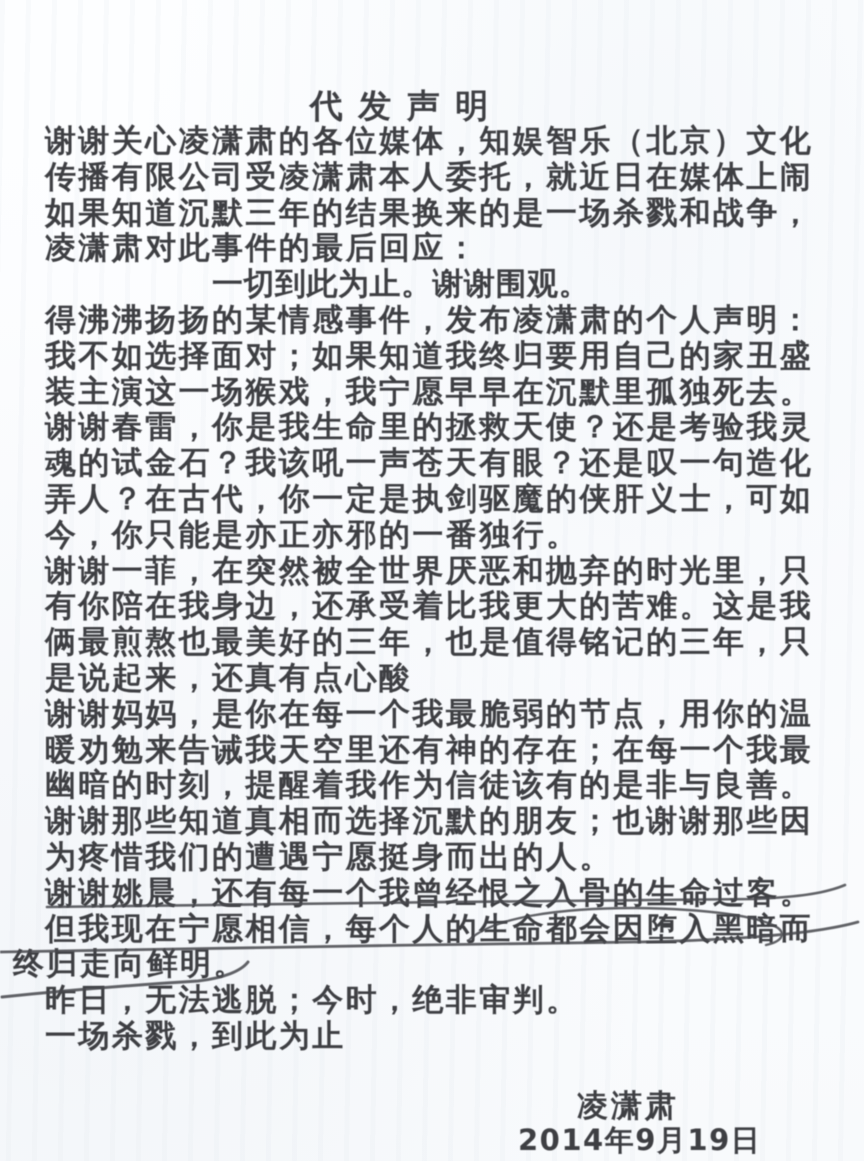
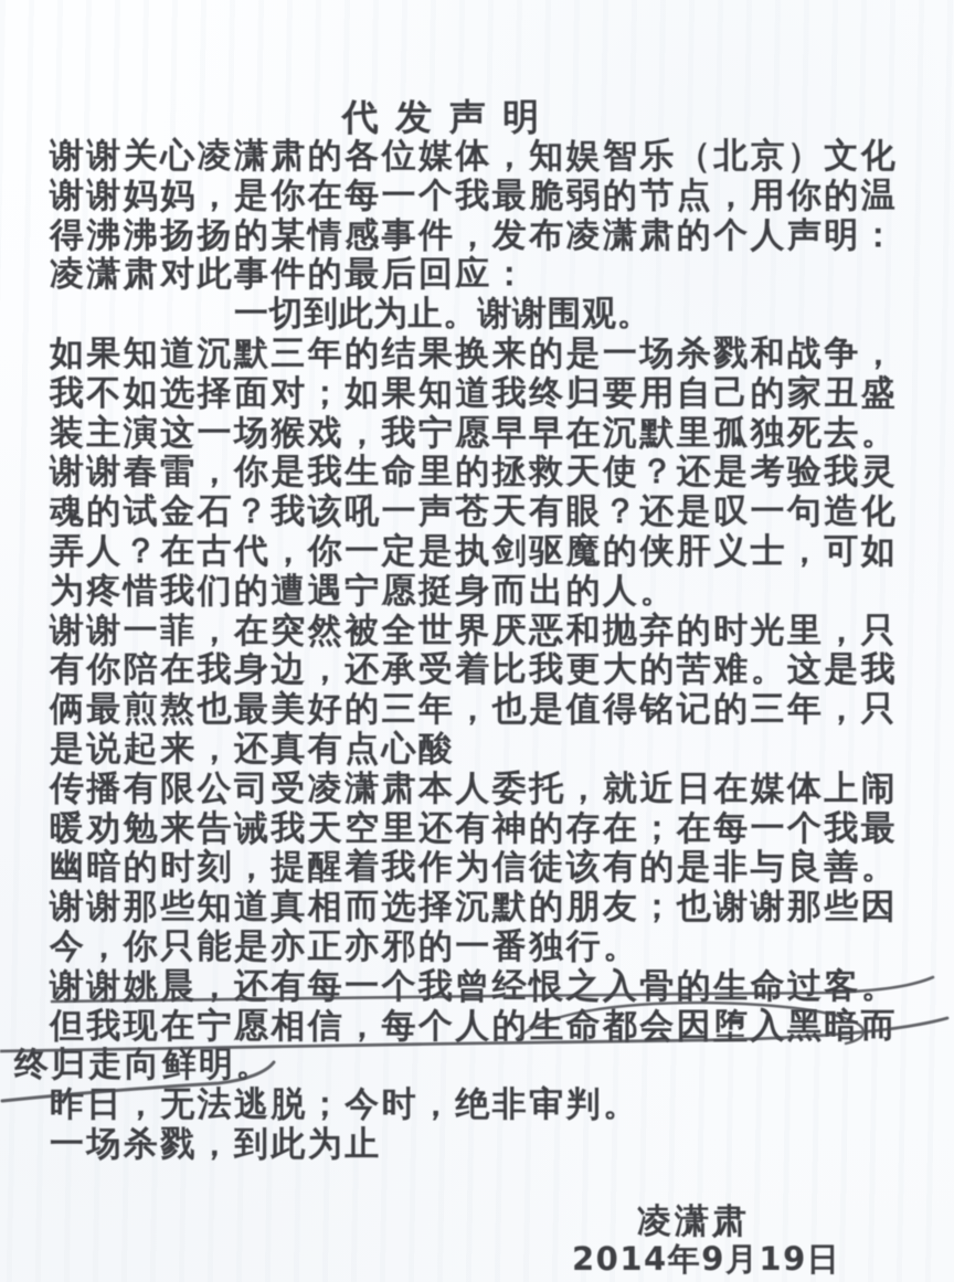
  代 发 声 明
  谢谢关心凌潇肃的各位媒体，知娱智乐（北京）文化
- 传播有限公司受凌潇肃本人委托，就近日在媒体上闹
+ 谢谢妈妈，是你在每一个我最脆弱的节点，用你的温
- 如果知道沉默三年的结果换来的是一场杀戮和战争，
+ 得沸沸扬扬的某情感事件，发布凌潇肃的个人声明：
  凌潇肃对此事件的最后回应：
  一切到此为止。谢谢围观。
- 得沸沸扬扬的某情感事件，发布凌潇肃的个人声明：
+ 如果知道沉默三年的结果换来的是一场杀戮和战争，
  我不如选择面对；如果知道我终归要用自己的家丑盛
  装主演这一场猴戏，我宁愿早早在沉默里孤独死去。
  谢谢春雷，你是我生命里的拯救天使？还是考验我灵
  魂的试金石？我该吼一声苍天有眼？还是叹一句造化
  弄人？在古代，你一定是执剑驱魔的侠肝义士，可如
- 今，你只能是亦正亦邪的一番独行。
+ 为疼惜我们的遭遇宁愿挺身而出的人。
  谢谢一菲，在突然被全世界厌恶和抛弃的时光里，只
  有你陪在我身边，还承受着比我更大的苦难。这是我
  俩最煎熬也最美好的三年，也是值得铭记的三年，只
  是说起来，还真有点心酸
- 谢谢妈妈，是你在每一个我最脆弱的节点，用你的温
+ 传播有限公司受凌潇肃本人委托，就近日在媒体上闹
  暖劝勉来告诫我天空里还有神的存在；在每一个我最
  幽暗的时刻，提醒着我作为信徒该有的是非与良善。
  谢谢那些知道真相而选择沉默的朋友；也谢谢那些因
- 为疼惜我们的遭遇宁愿挺身而出的人。
+ 今，你只能是亦正亦邪的一番独行。
  谢谢姚晨，还有每一个我曾经恨之入骨的生命过客。
  但我现在宁愿相信，每个人的生命都会因堕入黑暗而
  终归走向鲜明。
  昨日，无法逃脱；今时，绝非审判。
  一场杀戮，到此为止
  凌潇肃
  2014年9月19日
